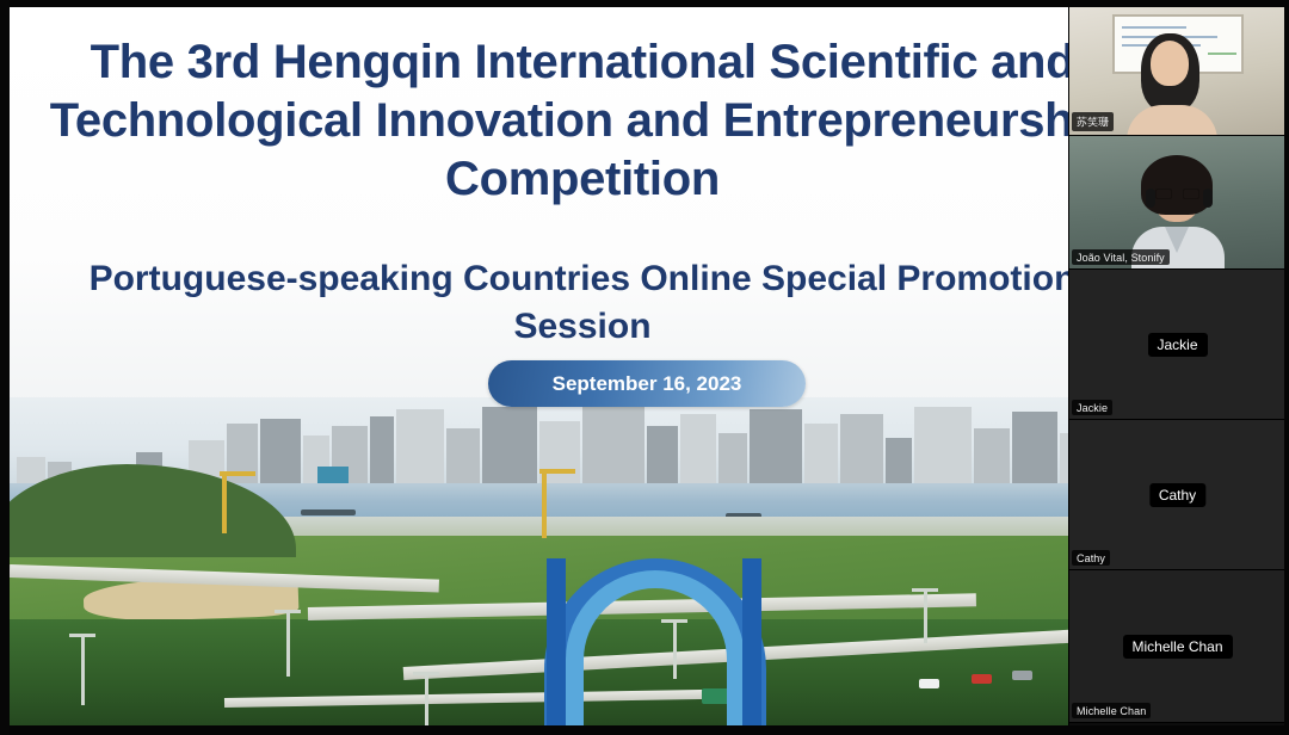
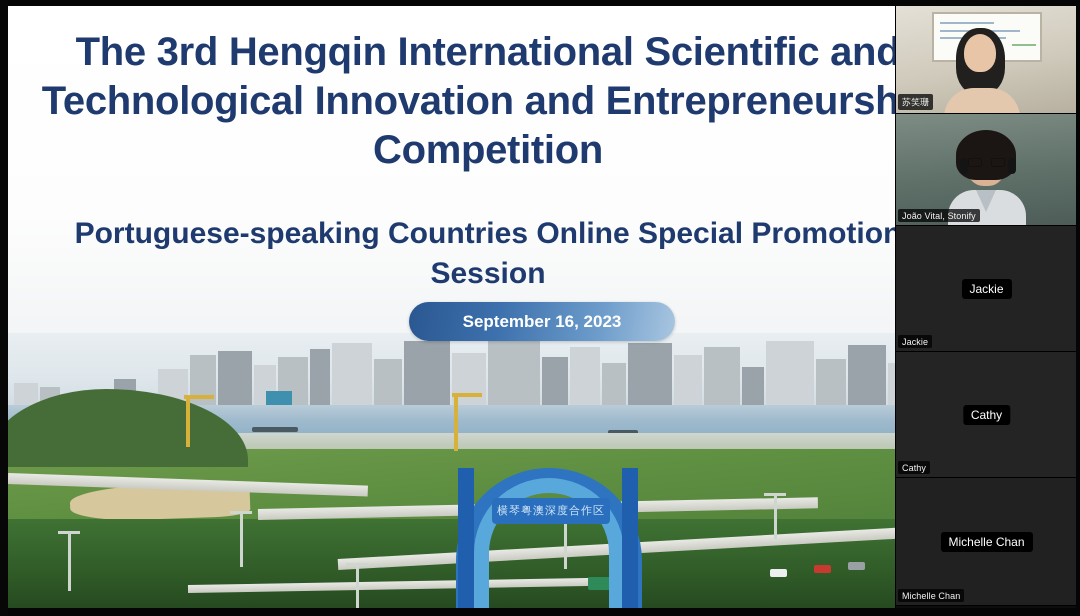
  The 3rd Hengqin International Scientific and Technological Innovation and Entrepreneursh Competition
  Portuguese-speaking Countries Online Special Promotion Session
  September 16, 2023
+ 横琴粤澳深度合作区
  苏笑珊
  João Vital, Stonify
  Jackie
  Jackie
  Cathy
  Cathy
  Michelle Chan
  Michelle Chan
